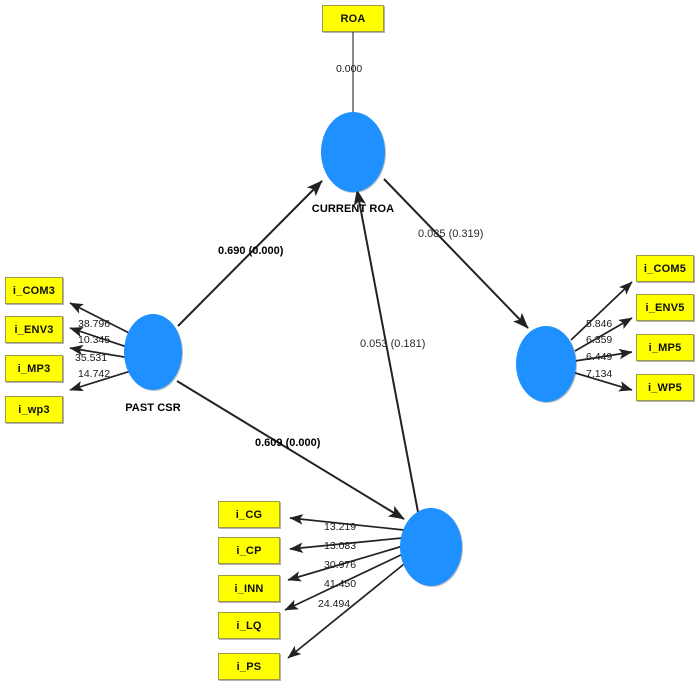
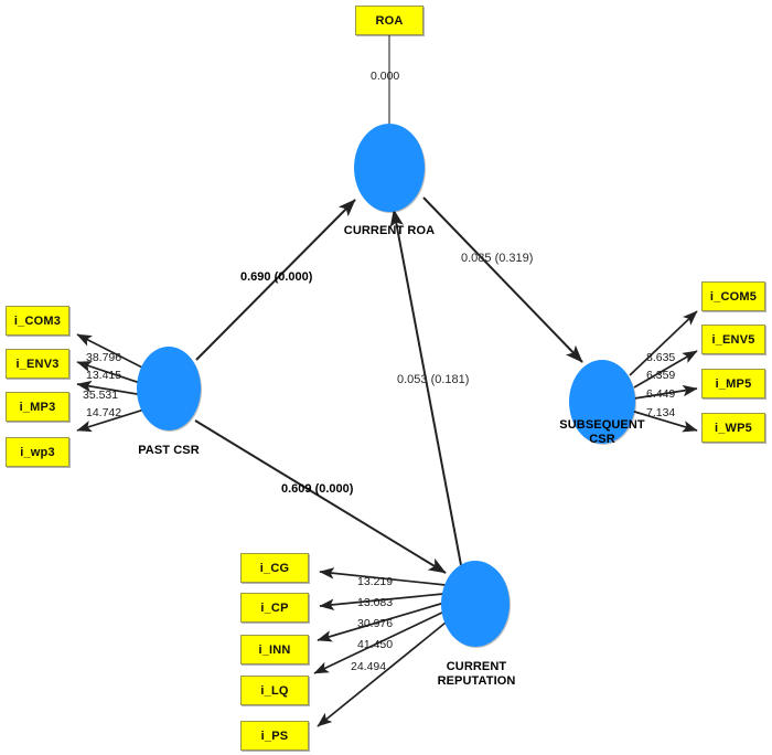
  ROA
  0.000
  CURRENT ROA
  PAST CSR
+ SUBSEQUENT
+ CSR
+ CURRENT
+ REPUTATION
  i_COM3
  i_ENV3
  i_MP3
  i_wp3
  38.796
- 10.345
+ 13.415
  35.531
  14.742
  i_COM5
  i_ENV5
  i_MP5
  i_WP5
- 5.846
+ 8.635
  6.359
  6.449
  7.134
  i_CG
  i_CP
  i_INN
  i_LQ
  i_PS
  13.219
  13.083
  30.976
  41.450
  24.494
  0.690 (0.000)
  0.085 (0.319)
  0.053 (0.181)
  0.609 (0.000)
